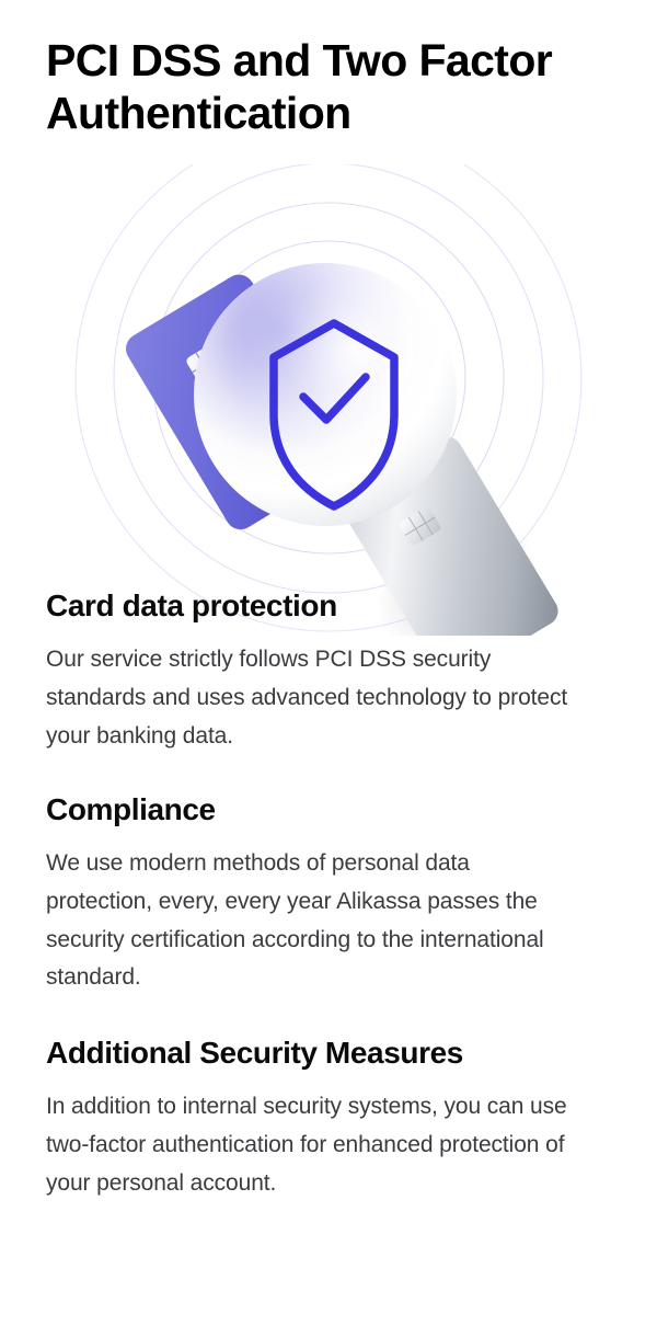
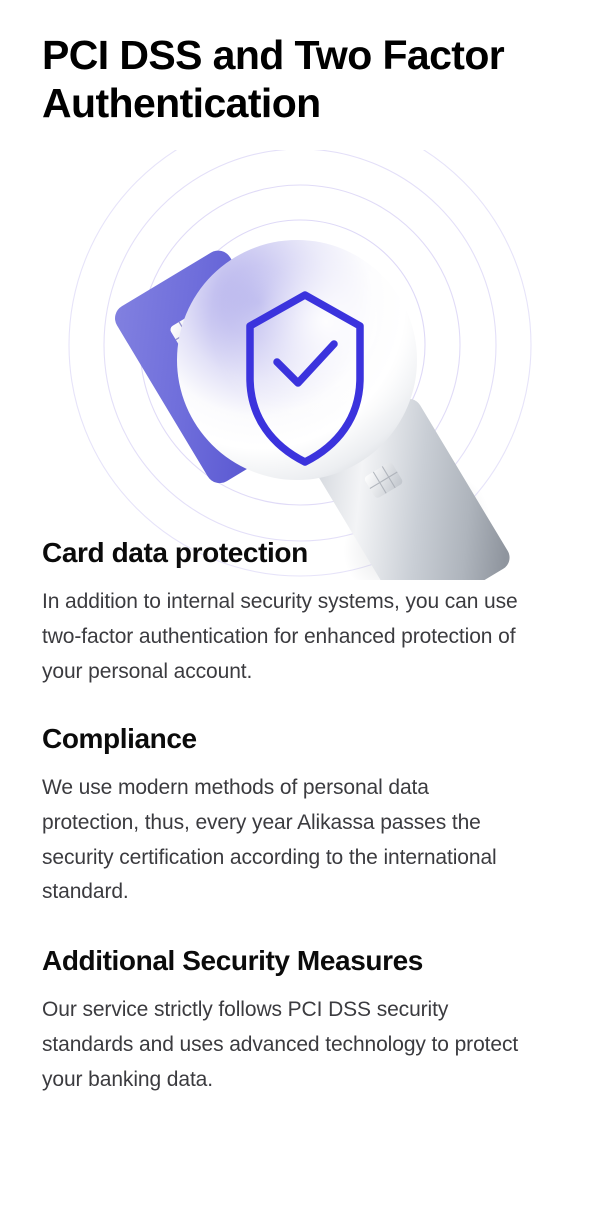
  PCI DSS and Two Factor Authentication
  Card data protection
- Our service strictly follows PCI DSS security standards and uses advanced technology to protect your banking data.
+ In addition to internal security systems, you can use two-factor authentication for enhanced protection of your personal account.
  Compliance
- We use modern methods of personal data protection, every, every year Alikassa passes the security certification according to the international standard.
+ We use modern methods of personal data protection, thus, every year Alikassa passes the security certification according to the international standard.
  Additional Security Measures
- In addition to internal security systems, you can use two-factor authentication for enhanced protection of your personal account.
+ Our service strictly follows PCI DSS security standards and uses advanced technology to protect your banking data.
